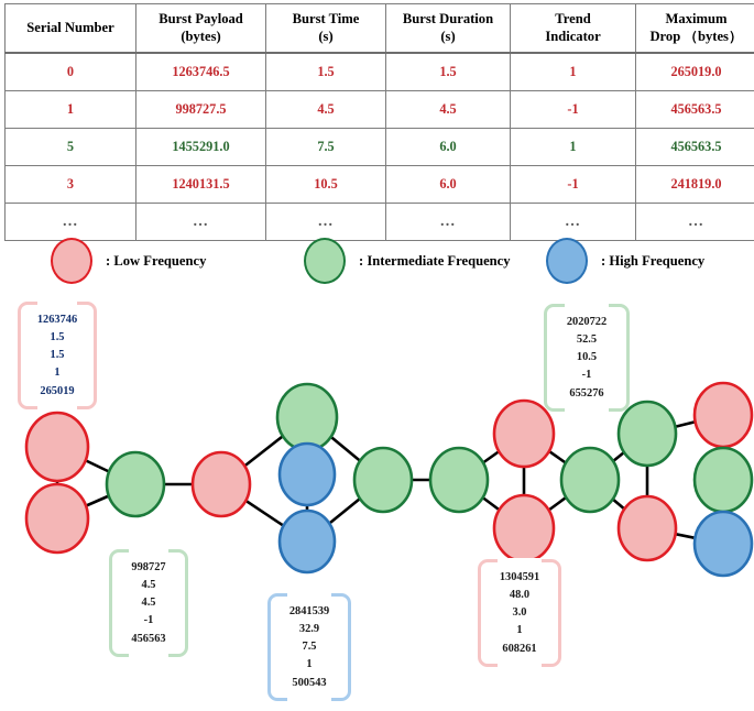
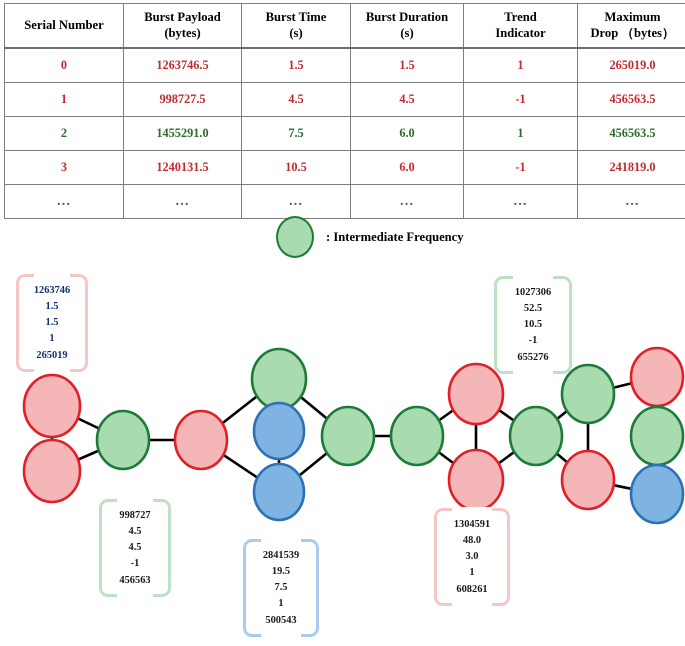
  Serial Number	Burst Payload (bytes)	Burst Time (s)	Burst Duration (s)	Trend Indicator	Maximum Drop （bytes）
  0	1263746.5	1.5	1.5	1	265019.0
  1	998727.5	4.5	4.5	-1	456563.5
- 5	1455291.0	7.5	6.0	1	456563.5
+ 2	1455291.0	7.5	6.0	1	456563.5
  3	1240131.5	10.5	6.0	-1	241819.0
  …	…	…	…	…	…
- : Low Frequency
  : Intermediate Frequency
- : High Frequency
  1263746
  1.5
  1.5
  1
  265019
- 2020722
+ 1027306
  52.5
  10.5
  -1
  655276
  998727
  4.5
  4.5
  -1
  456563
  2841539
- 32.9
+ 19.5
  7.5
  1
  500543
  1304591
  48.0
  3.0
  1
  608261
